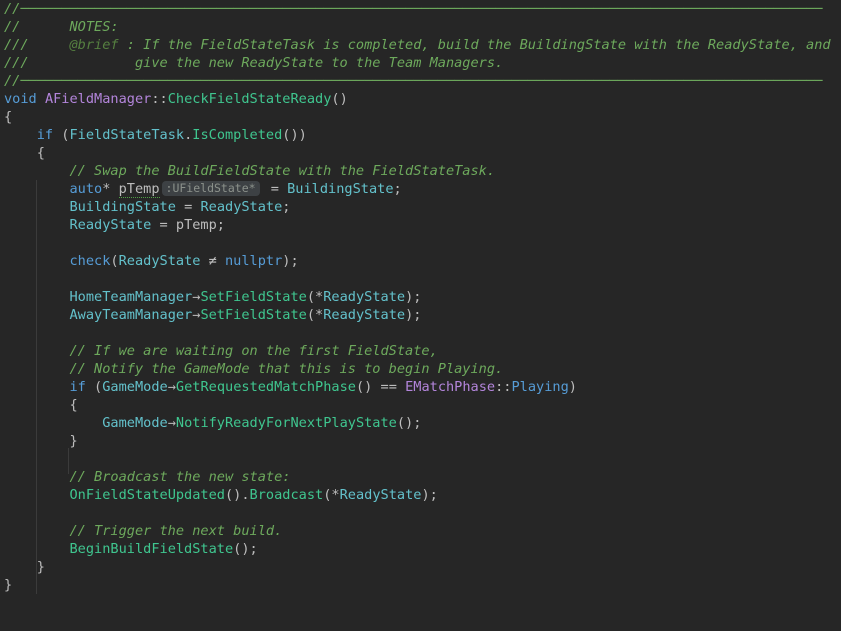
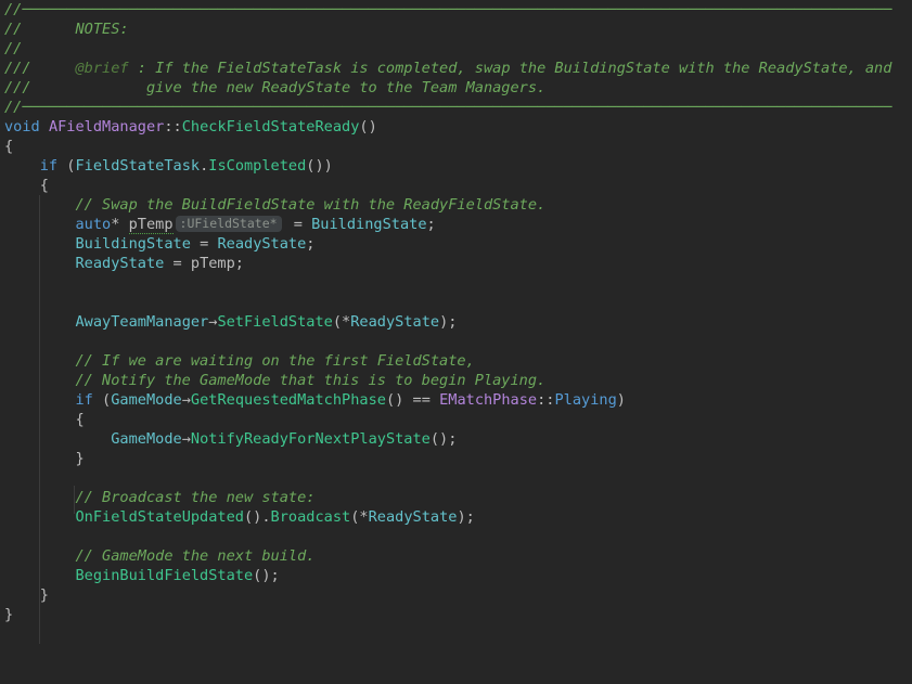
  //──────────────────────────────────────────────────────────────────────────────────────────────────
  // NOTES:
+ //
- /// @brief : If the FieldStateTask is completed, build the BuildingState with the ReadyState, and
+ /// @brief : If the FieldStateTask is completed, swap the BuildingState with the ReadyState, and
  /// give the new ReadyState to the Team Managers.
  //──────────────────────────────────────────────────────────────────────────────────────────────────
  void AFieldManager::CheckFieldStateReady()
  {
  if (FieldStateTask.IsCompleted())
  {
- // Swap the BuildFieldState with the FieldStateTask.
+ // Swap the BuildFieldState with the ReadyFieldState.
  auto* pTemp :UFieldState* = BuildingState;
  BuildingState = ReadyState;
  ReadyState = pTemp;
- check(ReadyState ≠ nullptr);
- HomeTeamManager→SetFieldState(*ReadyState);
  AwayTeamManager→SetFieldState(*ReadyState);
  // If we are waiting on the first FieldState,
  // Notify the GameMode that this is to begin Playing.
  if (GameMode→GetRequestedMatchPhase() == EMatchPhase::Playing)
  {
  GameMode→NotifyReadyForNextPlayState();
  }
  // Broadcast the new state:
  OnFieldStateUpdated().Broadcast(*ReadyState);
- // Trigger the next build.
+ // GameMode the next build.
  BeginBuildFieldState();
  }
  }
